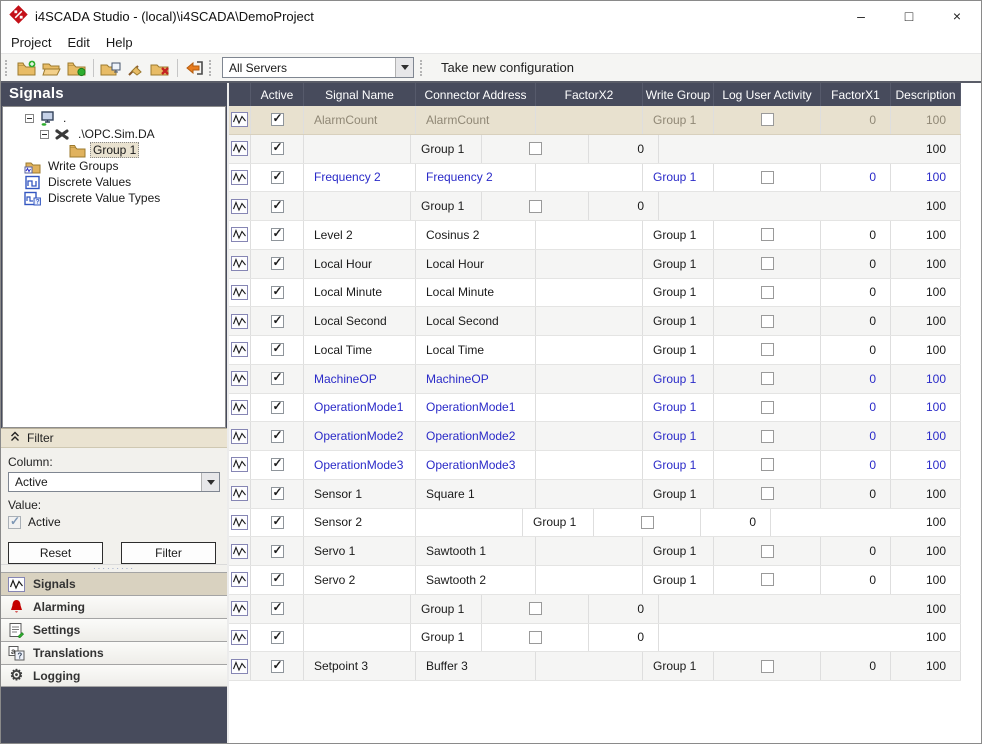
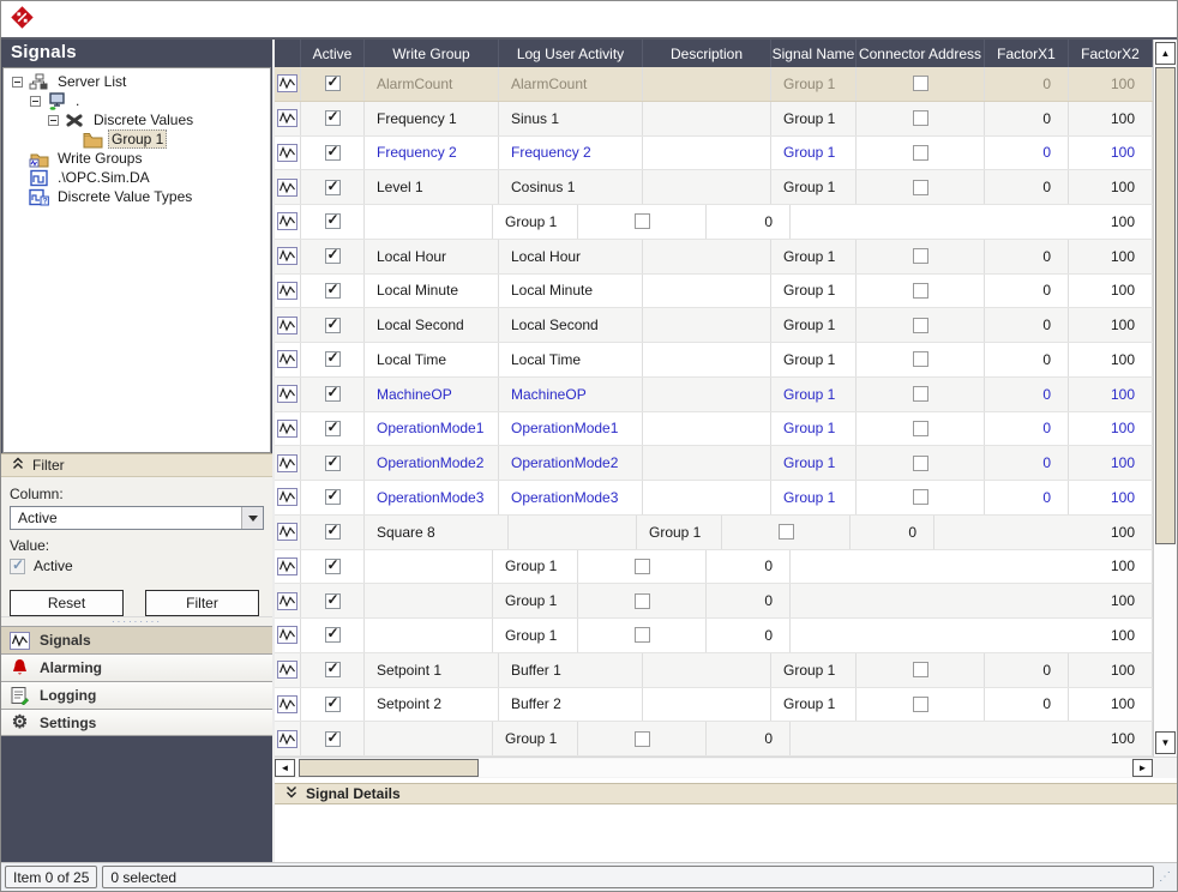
- i4SCADA Studio - (local)\i4SCADA\DemoProject
- –
- □
- ×
- Project
- Edit
- Help
- All Servers
- Take new configuration
  Signals
+ Server List
  .
- .\OPC.Sim.DA
+ Discrete Values
  Group 1
  Write Groups
- Discrete Values
+ .\OPC.Sim.DA
  Discrete Value Types
  Filter
  Column:
  Active
  Value:
  Active
  Reset
  Filter
  ·········
  Signals
  Alarming
- Settings
+ Logging
- a
- ?
- Translations
  ⚙
- Logging
+ Settings
  Active
- Signal Name
+ Write Group
- Connector Address
+ Log User Activity
- FactorX2
+ Description
- Write Group
+ Signal Name
- Log User Activity
+ Connector Address
  FactorX1
- Description
+ FactorX2
  AlarmCount
  AlarmCount
  Group 1
  0
  100
+ Frequency 1
+ Sinus 1
  Group 1
  0
  100
  Frequency 2
  Frequency 2
  Group 1
  0
  100
+ Level 1
+ Cosinus 1
  Group 1
  0
  100
- Level 2
- Cosinus 2
  Group 1
  0
  100
  Local Hour
  Local Hour
  Group 1
  0
  100
  Local Minute
  Local Minute
  Group 1
  0
  100
  Local Second
  Local Second
  Group 1
  0
  100
  Local Time
  Local Time
  Group 1
  0
  100
  MachineOP
  MachineOP
  Group 1
  0
  100
  OperationMode1
  OperationMode1
  Group 1
  0
  100
  OperationMode2
  OperationMode2
  Group 1
  0
  100
  OperationMode3
  OperationMode3
  Group 1
  0
  100
- Sensor 1
- Square 1
+ Square 8
  Group 1
  0
  100
- Sensor 2
  Group 1
  0
  100
- Servo 1
- Sawtooth 1
  Group 1
  0
  100
- Servo 2
- Sawtooth 2
  Group 1
  0
  100
+ Setpoint 1
+ Buffer 1
  Group 1
  0
  100
+ Setpoint 2
+ Buffer 2
  Group 1
  0
  100
- Setpoint 3
- Buffer 3
  Group 1
  0
  100
+ ▲
+ ▼
+ ◄
+ ►
+ Signal Details
+ Item 0 of 25
+ 0 selected
+ ⋰
